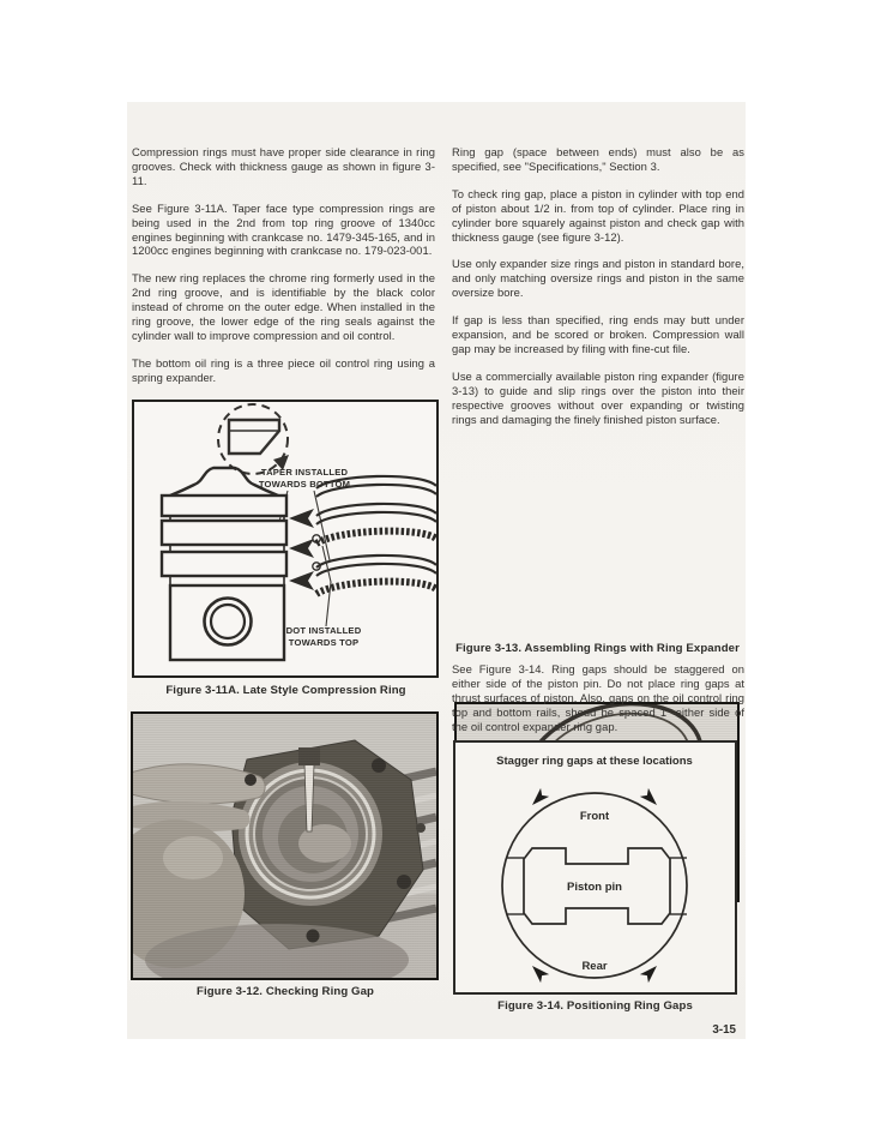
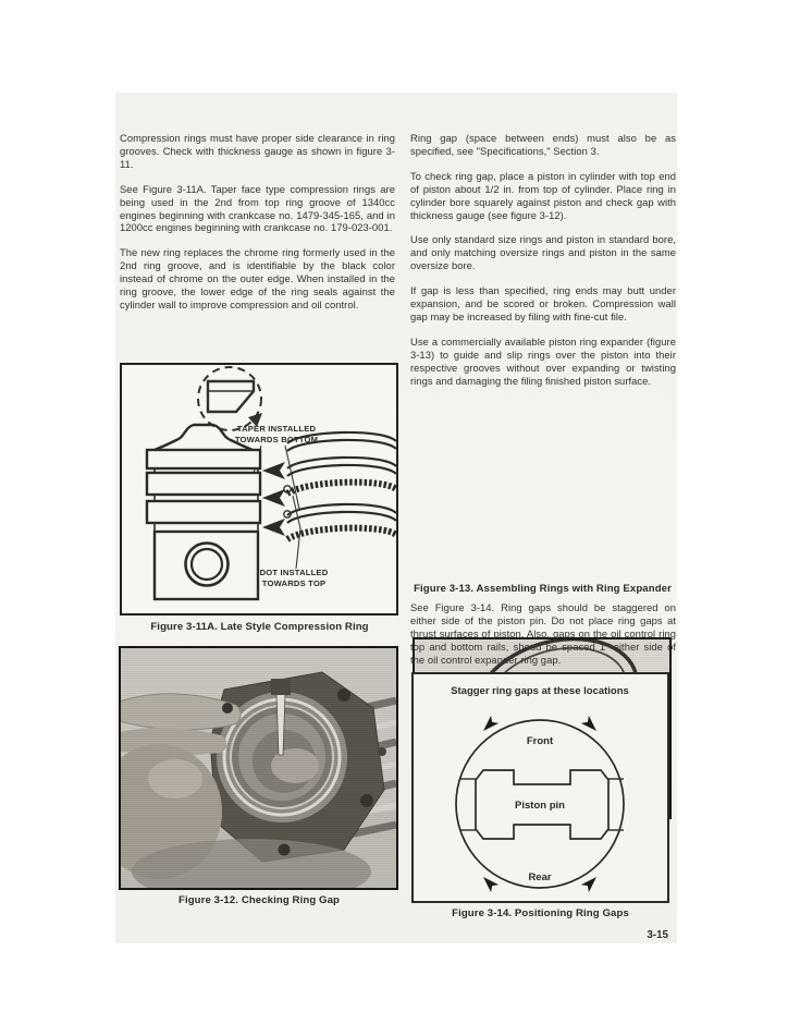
  Compression rings must have proper side clearance in ring grooves. Check with thickness gauge as shown in figure 3-11.
  See Figure 3-11A. Taper face type compression rings are being used in the 2nd from top ring groove of 1340cc engines beginning with crankcase no. 1479-345-165, and in 1200cc engines beginning with crankcase no. 179-023-001.
  The new ring replaces the chrome ring formerly used in the 2nd ring groove, and is identifiable by the black color instead of chrome on the outer edge. When installed in the ring groove, the lower edge of the ring seals against the cylinder wall to improve compression and oil control.
- The bottom oil ring is a three piece oil control ring using a spring expander.
  TAPER INSTALLED
  TOWARDS BOTOM
  DOT INSTALLED
  TOWARDS TOP
  Figure 3-11A. Late Style Compression Ring
  Figure 3-12. Checking Ring Gap
  Ring gap (space between ends) must also be as specified, see "Specifications," Section 3.
  To check ring gap, place a piston in cylinder with top end of piston about 1/2 in. from top of cylinder. Place ring in cylinder bore squarely against piston and check gap with thickness gauge (see figure 3-12).
- Use only expander size rings and piston in standard bore, and only matching oversize rings and piston in the same oversize bore.
+ Use only standard size rings and piston in standard bore, and only matching oversize rings and piston in the same oversize bore.
  If gap is less than specified, ring ends may butt under expansion, and be scored or broken. Compression wall gap may be increased by filing with fine-cut file.
- Use a commercially available piston ring expander (figure 3-13) to guide and slip rings over the piston into their respective grooves without over expanding or twisting rings and damaging the finely finished piston surface.
+ Use a commercially available piston ring expander (figure 3-13) to guide and slip rings over the piston into their respective grooves without over expanding or twisting rings and damaging the filing finished piston surface.
  Figure 3-13. Assembling Rings with Ring Expander
  See Figure 3-14. Ring gaps should be staggered on either side of the piston pin. Do not place ring gaps at thrust surfaces of piston. Also, gaps on the oil control ring top and bottom rails, shoud be spaced 1" either side of the oil control expander ring gap.
  Stagger ring gaps at these locations
  Front
  Piston pin
  Rear
  Figure 3-14. Positioning Ring Gaps
  3-15
